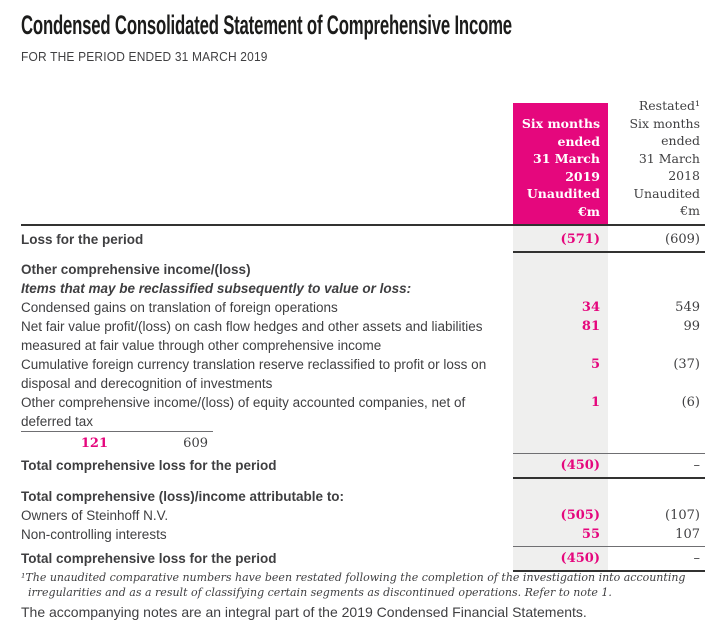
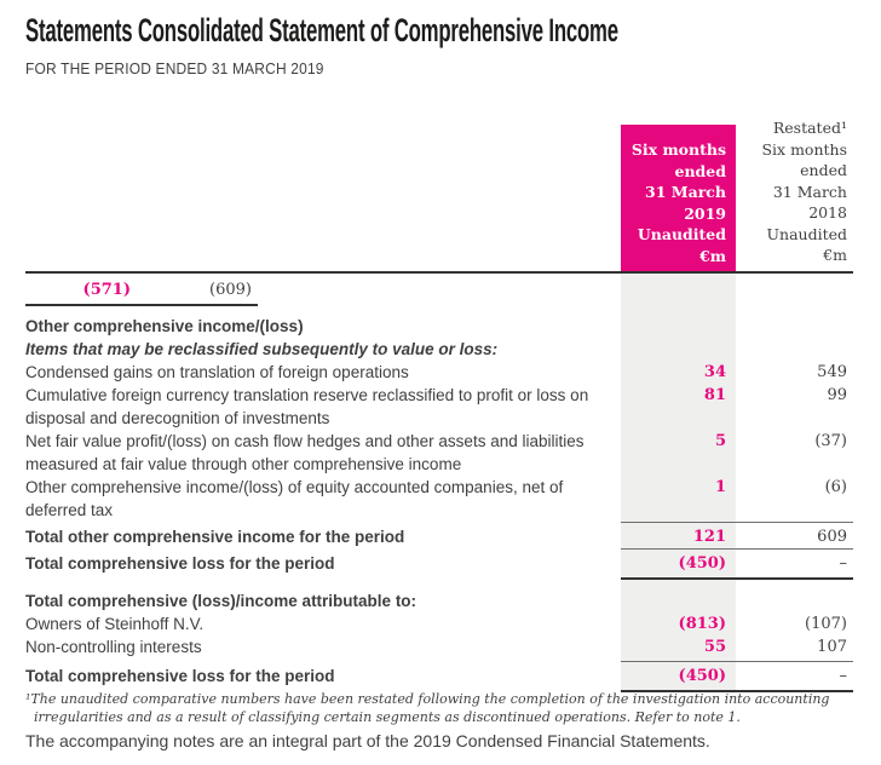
- Condensed Consolidated Statement of Comprehensive Income
+ Statements Consolidated Statement of Comprehensive Income
  FOR THE PERIOD ENDED 31 MARCH 2019
  Six months
  ended
  31 March
  2019
  Unaudited
  €m
  Restated¹
  Six months
  ended
  31 March
  2018
  Unaudited
  €m
- Loss for the period
  (571)
  (609)
  Other comprehensive income/(loss)
  Items that may be reclassified subsequently to value or loss:
  Condensed gains on translation of foreign operations
  34
  549
- Net fair value profit/(loss) on cash flow hedges and other assets and liabilities measured at fair value through other comprehensive income
+ Cumulative foreign currency translation reserve reclassified to profit or loss on disposal and derecognition of investments
  81
  99
- Cumulative foreign currency translation reserve reclassified to profit or loss on disposal and derecognition of investments
+ Net fair value profit/(loss) on cash flow hedges and other assets and liabilities measured at fair value through other comprehensive income
  5
  (37)
  Other comprehensive income/(loss) of equity accounted companies, net of deferred tax
  1
  (6)
+ Total other comprehensive income for the period
  121
  609
  Total comprehensive loss for the period
  (450)
  –
  Total comprehensive (loss)/income attributable to:
  Owners of Steinhoff N.V.
- (505)
+ (813)
  (107)
  Non-controlling interests
  55
  107
  Total comprehensive loss for the period
  (450)
  –
  ¹The unaudited comparative numbers have been restated following the completion of the investigation into accounting irregularities and as a result of classifying certain segments as discontinued operations. Refer to note 1.
  The accompanying notes are an integral part of the 2019 Condensed Financial Statements.
